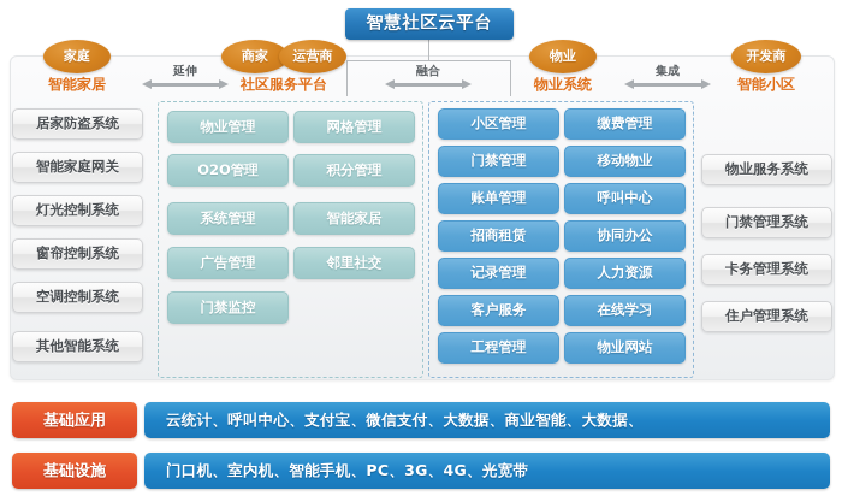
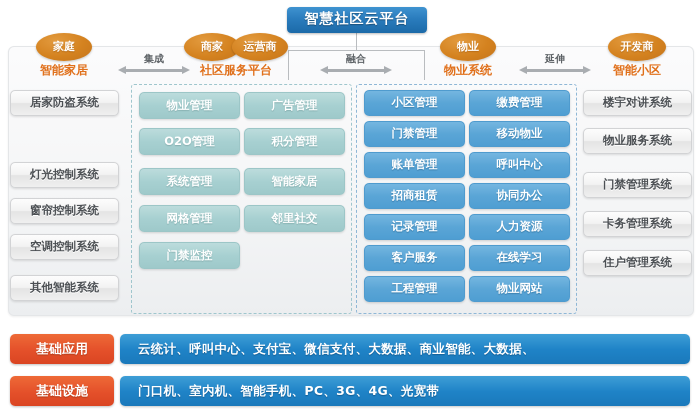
  智慧社区云平台
  家庭
  智能家居
  商家
  运营商
  社区服务平台
  物业
  物业系统
  开发商
  智能小区
- 延伸
+ 集成
  融合
- 集成
+ 延伸
  居家防盗系统
- 智能家庭网关
  灯光控制系统
  窗帘控制系统
  空调控制系统
  其他智能系统
  物业管理
- 网格管理
+ 广告管理
  O2O管理
  积分管理
  系统管理
  智能家居
- 广告管理
+ 网格管理
  邻里社交
  门禁监控
  小区管理
  缴费管理
  门禁管理
  移动物业
  账单管理
  呼叫中心
  招商租赁
  协同办公
  记录管理
  人力资源
  客户服务
  在线学习
  工程管理
  物业网站
+ 楼宇对讲系统
  物业服务系统
  门禁管理系统
  卡务管理系统
  住户管理系统
  基础应用
  云统计、呼叫中心、支付宝、微信支付、大数据、商业智能、大数据、
  基础设施
  门口机、室内机、智能手机、PC、3G、4G、光宽带
